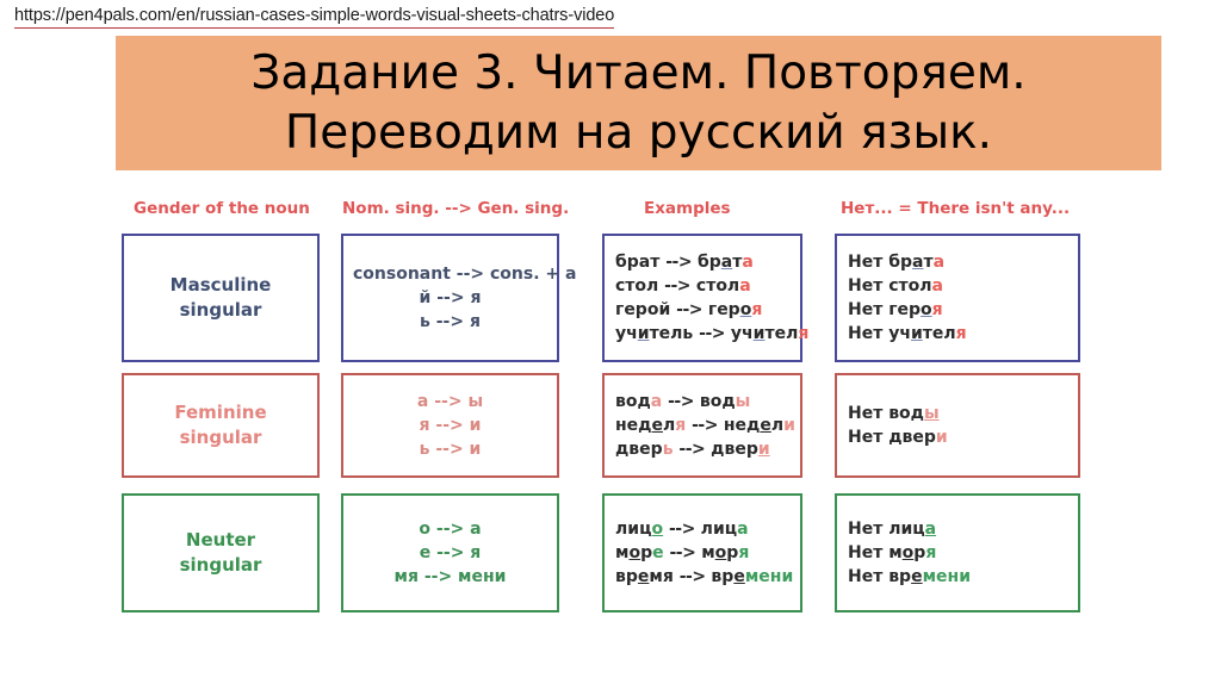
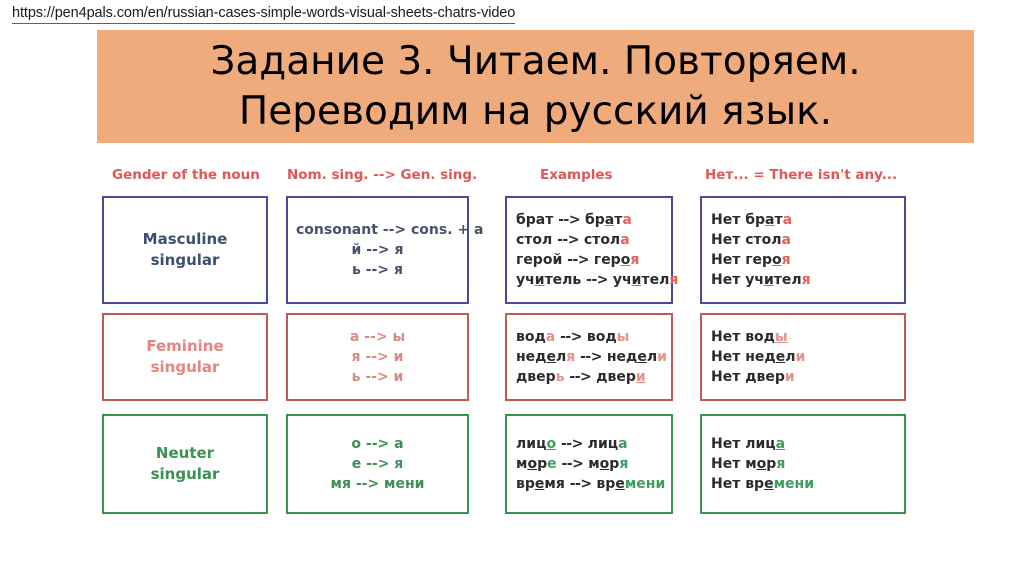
  https://pen4pals.com/en/russian-cases-simple-words-visual-sheets-chatrs-video
  Задание 3. Читаем. Повторяем. Переводим на русский язык.
  Gender of the noun
  Nom. sing. --> Gen. sing.
  Examples
  Нет... = There isn't any...
  Masculine
  singular
  consonant --> cons. + а
  й --> я
  ь --> я
  брат --> брата
  стол --> стола
  герой --> героя
  учитель --> учителя
  Нет брата
  Нет стола
  Нет героя
  Нет учителя
  Feminine
  singular
  а --> ы
  я --> и
  ь --> и
  вода --> воды
  неделя --> недели
  дверь --> двери
  Нет воды
+ Нет недели
  Нет двери
  Neuter
  singular
  о --> а
  е --> я
  мя --> мени
  лицо --> лица
  море --> моря
  время --> времени
  Нет лица
  Нет моря
  Нет времени
